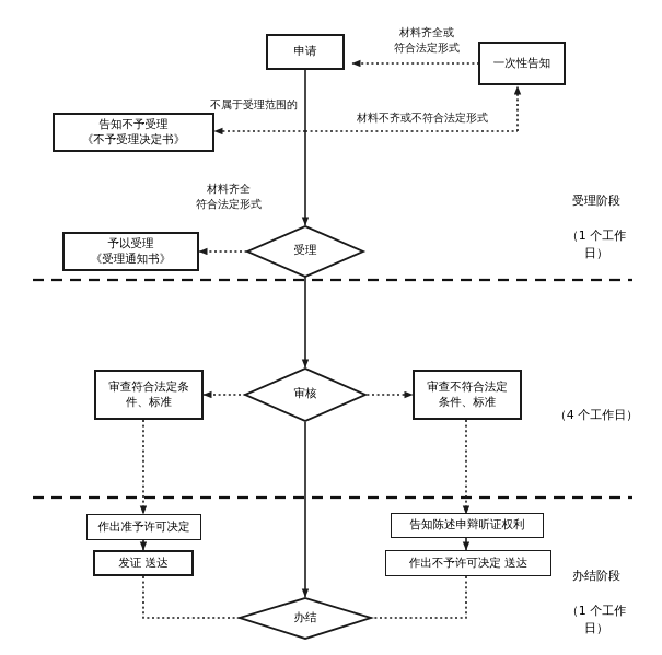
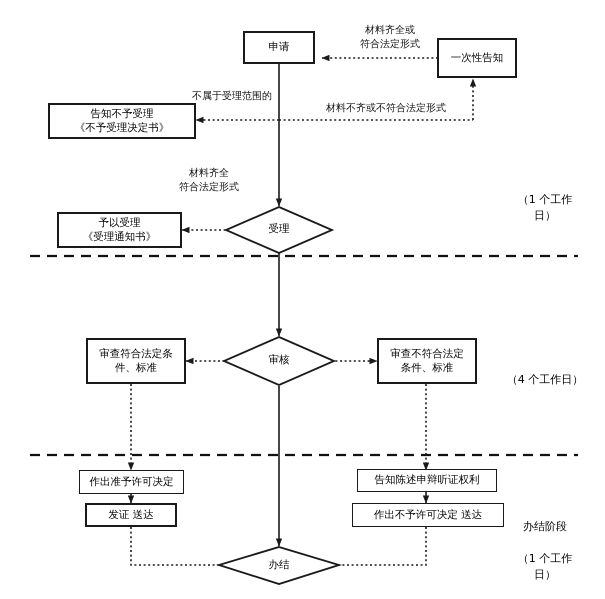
  申请
  一次性告知
  告知不予受理
  《不予受理决定书》
  予以受理
  《受理通知书》
  受理
  审查符合法定条
  件、标准
  审查不符合法定
  条件、标准
  审核
  作出准予许可决定
  发证 送达
  告知陈述申辩听证权利
  作出不予许可决定 送达
  办结
  材料齐全或
  符合法定形式
  不属于受理范围的
  材料不齐或不符合法定形式
  材料齐全
  符合法定形式
- 受理阶段
  （1 个工作
  日）
  （4 个工作日）
  办结阶段
  （1 个工作
  日）
